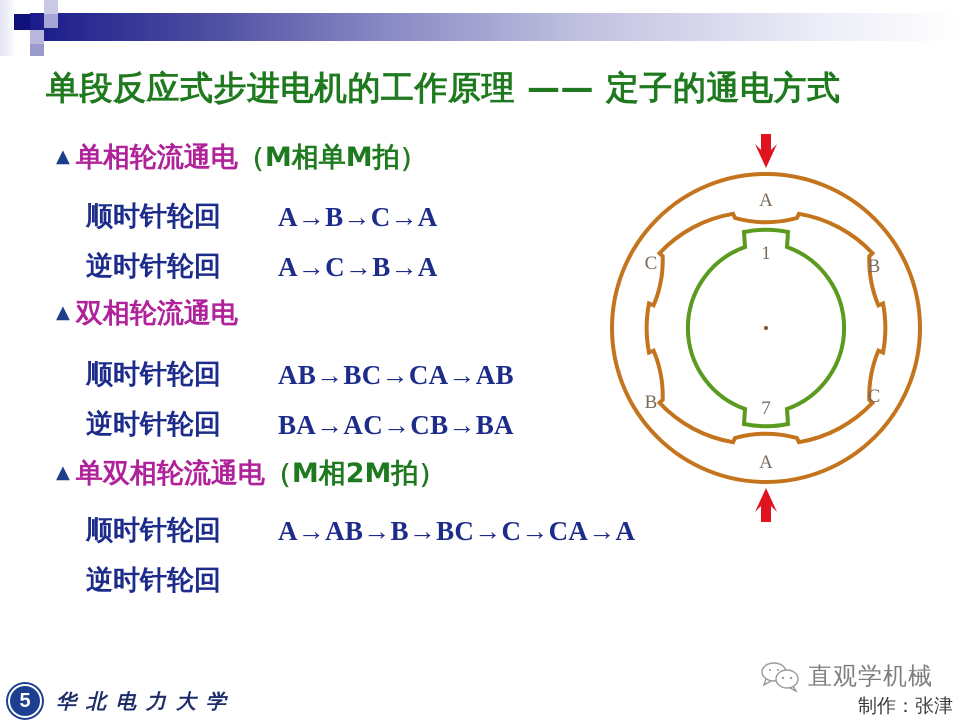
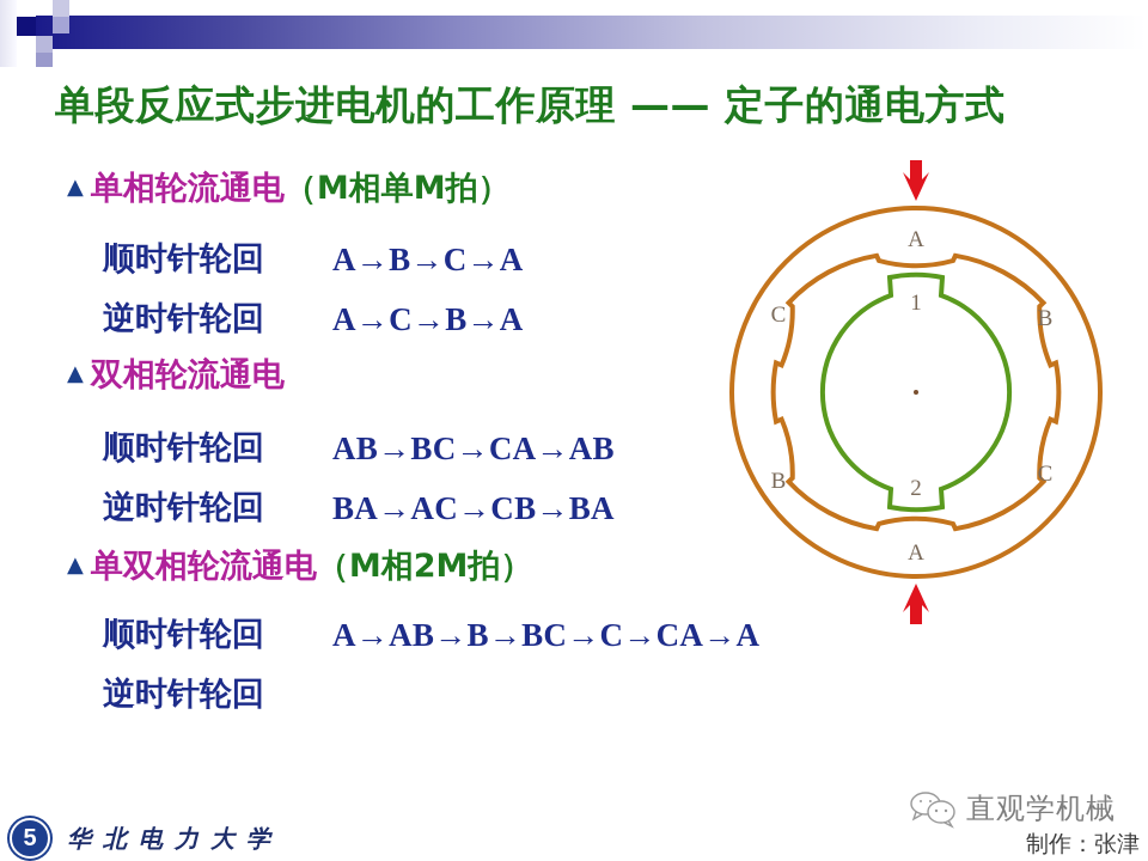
  单段反应式步进电机的工作原理 —— 定子的通电方式
  ▲
  单相轮流通电
  （M相单M拍）
  顺时针轮回
  A→B→C→A
  逆时针轮回
  A→C→B→A
  ▲
  双相轮流通电
  顺时针轮回
  AB→BC→CA→AB
  逆时针轮回
  BA→AC→CB→BA
  ▲
  单双相轮流通电
  （M相2M拍）
  顺时针轮回
  A→AB→B→BC→C→CA→A
  逆时针轮回
  A
  B
  C
  A
  B
  C
  1
- 7
+ 2
  5
  华北电力大学
  直观学机械
  制作：张津
